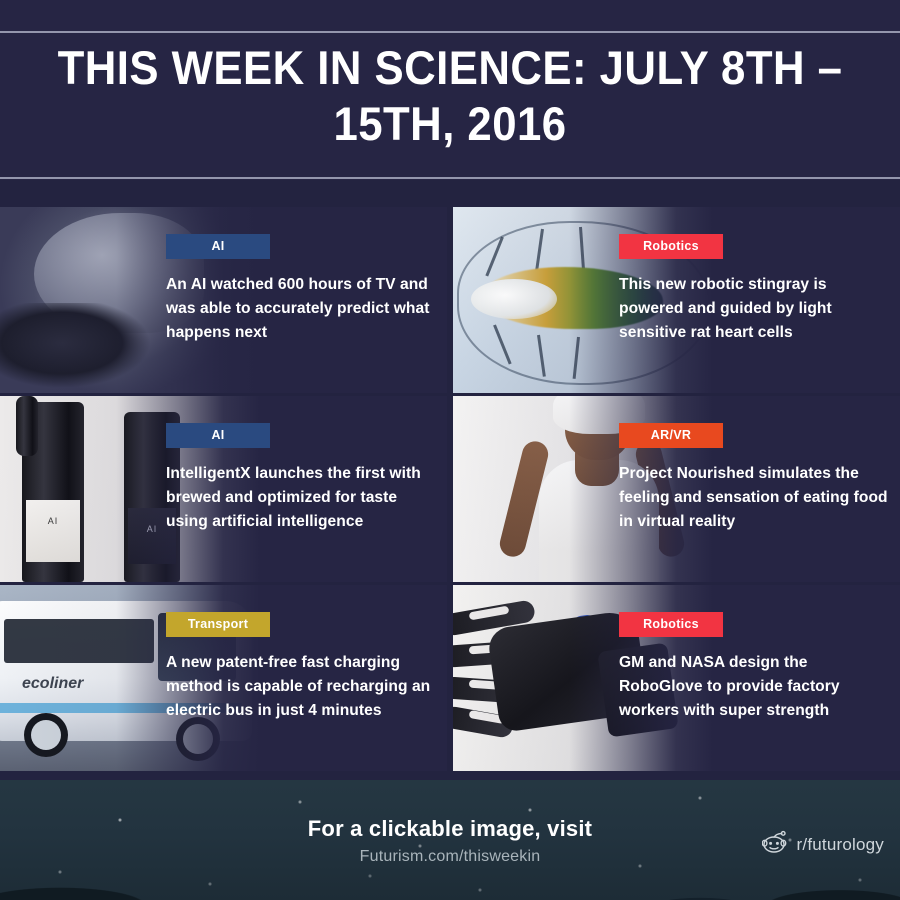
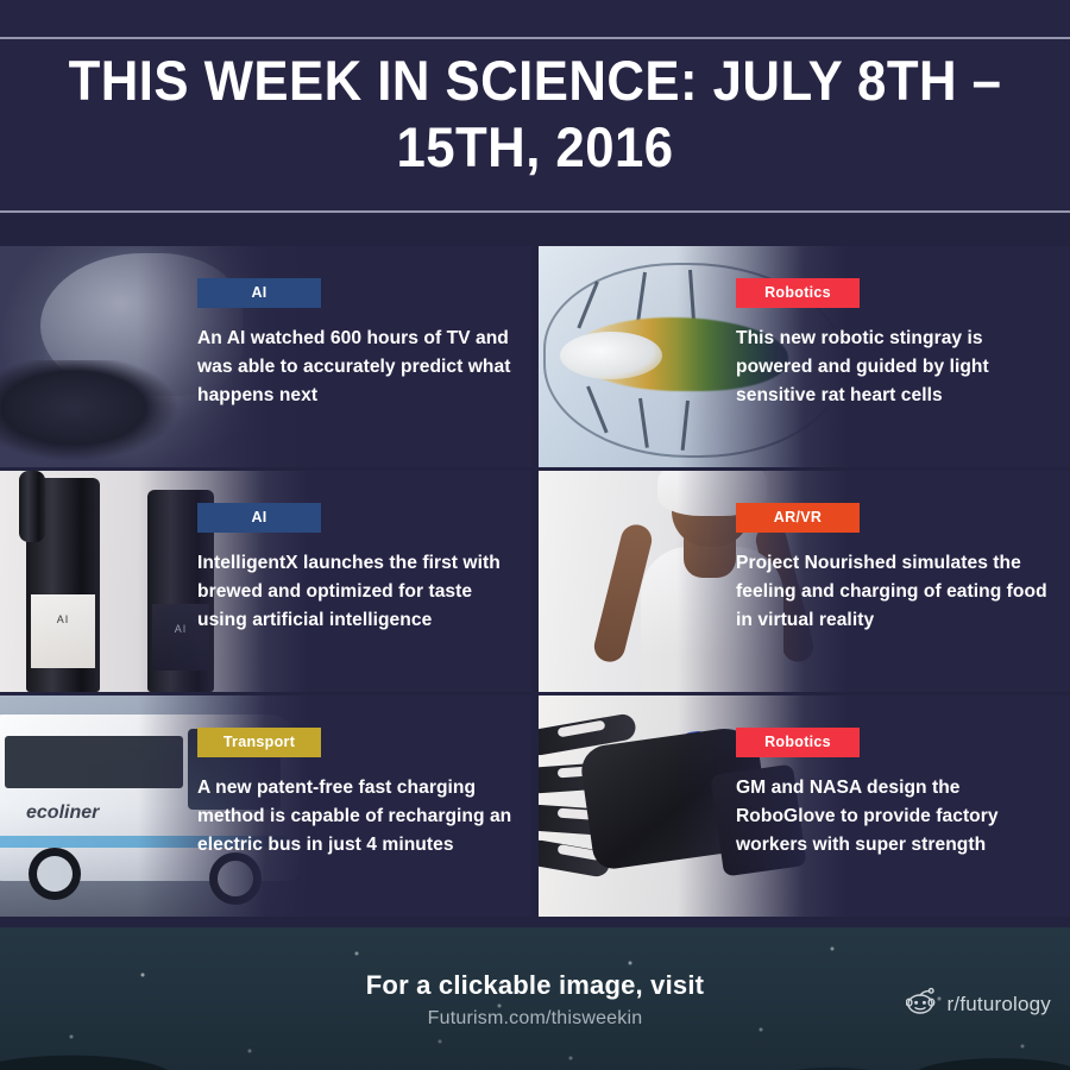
  THIS WEEK IN SCIENCE: JULY 8TH – 15TH, 2016
  AI
  An AI watched 600 hours of TV and was able to accurately predict what happens next
  Robotics
  This new robotic stingray is powered and guided by light sensitive rat heart cells
  AI
  IntelligentX launches the first with brewed and optimized for taste using artificial intelligence
  AR/VR
- Project Nourished simulates the feeling and sensation of eating food in virtual reality
+ Project Nourished simulates the feeling and charging of eating food in virtual reality
  Transport
  A new patent-free fast charging method is capable of recharging an electric bus in just 4 minutes
  Robotics
  GM and NASA design the RoboGlove to provide factory workers with super strength
  For a clickable image, visit
  Futurism.com/thisweekin
  r/futurology
